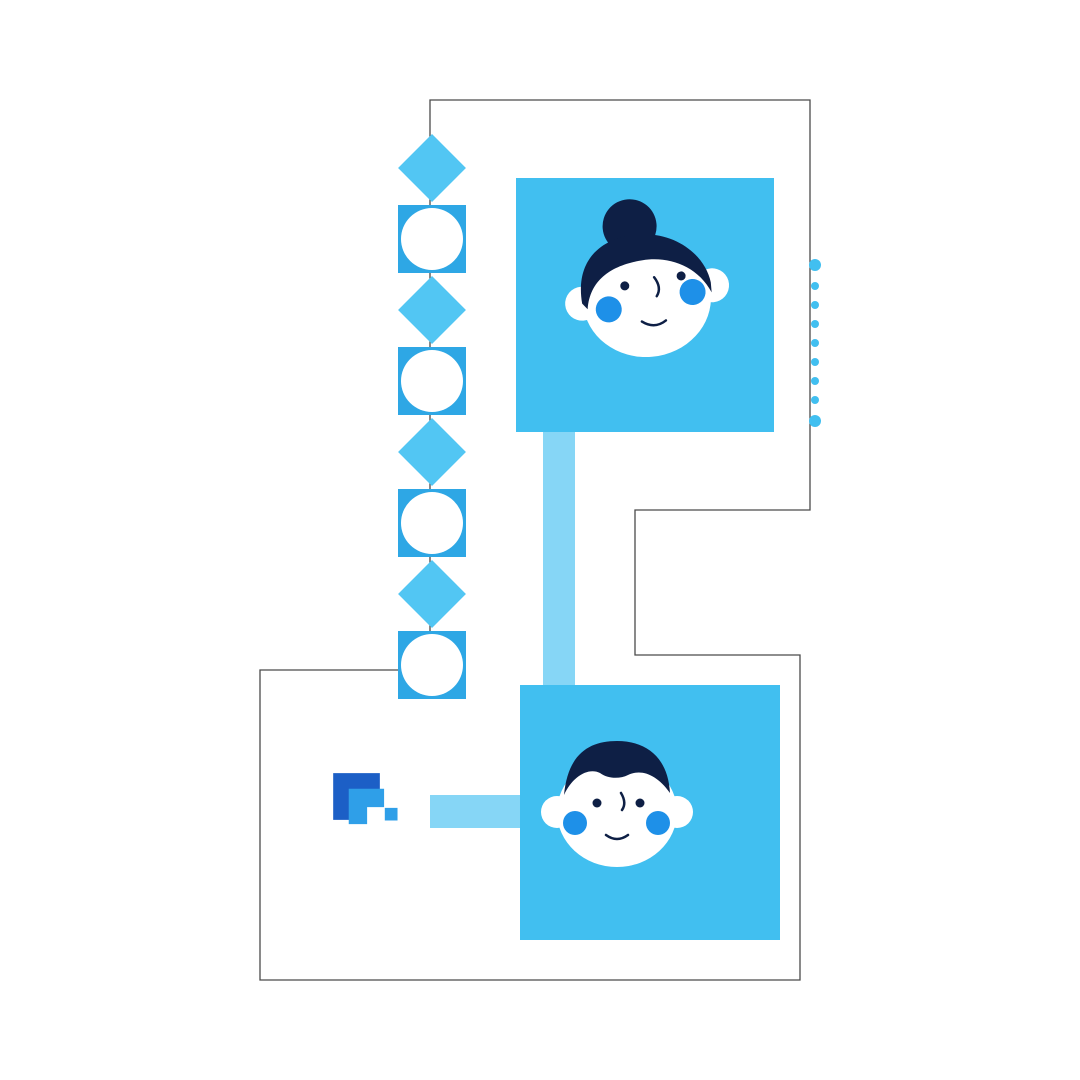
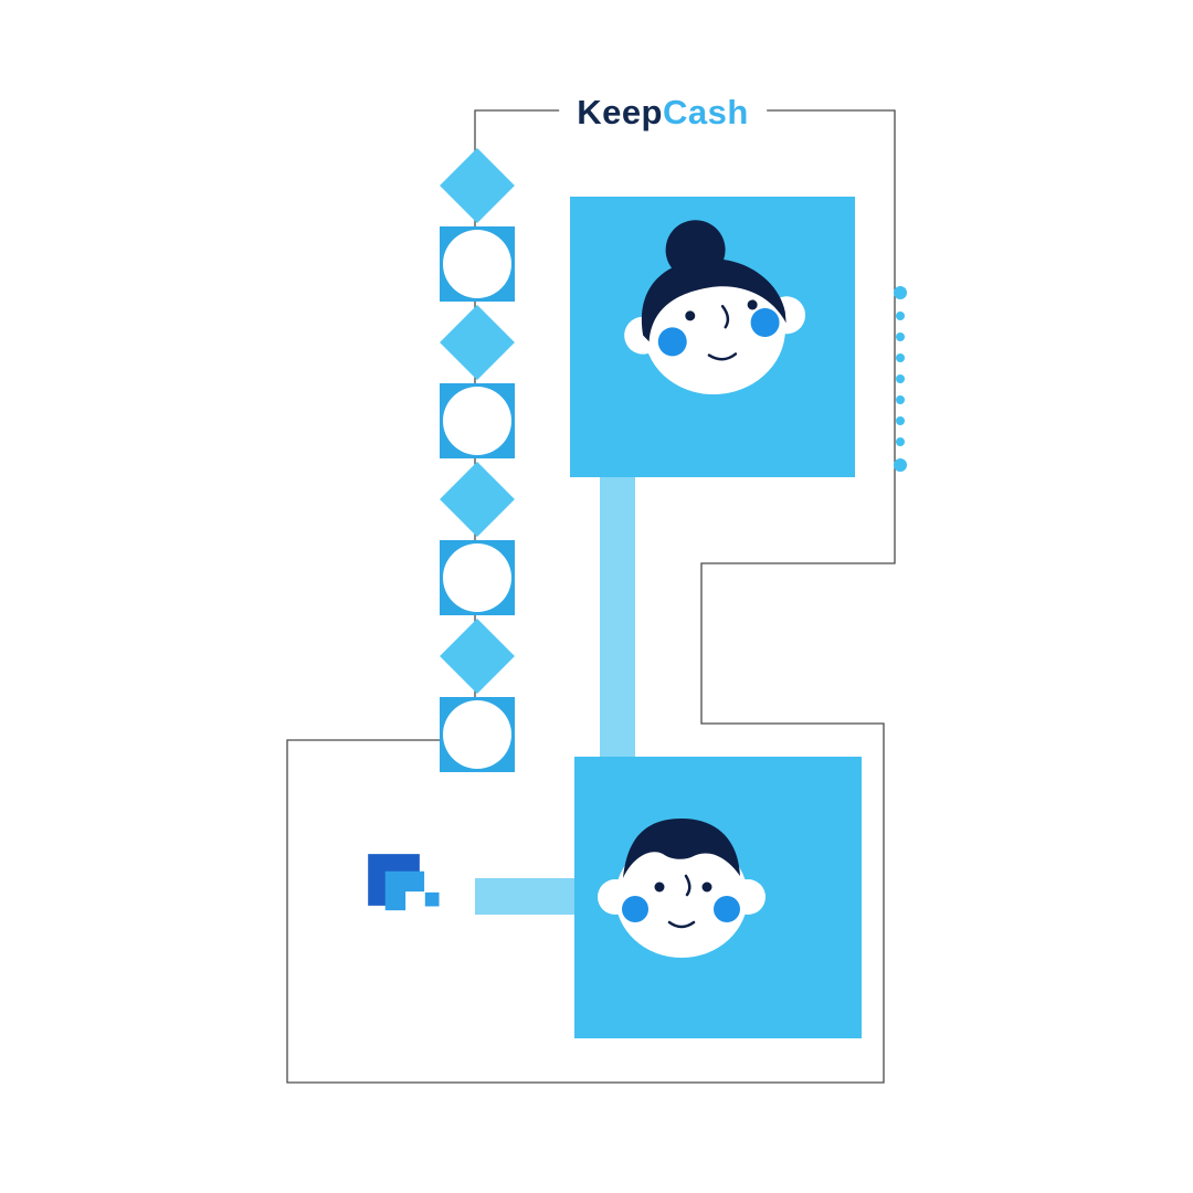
+ KeepCash
